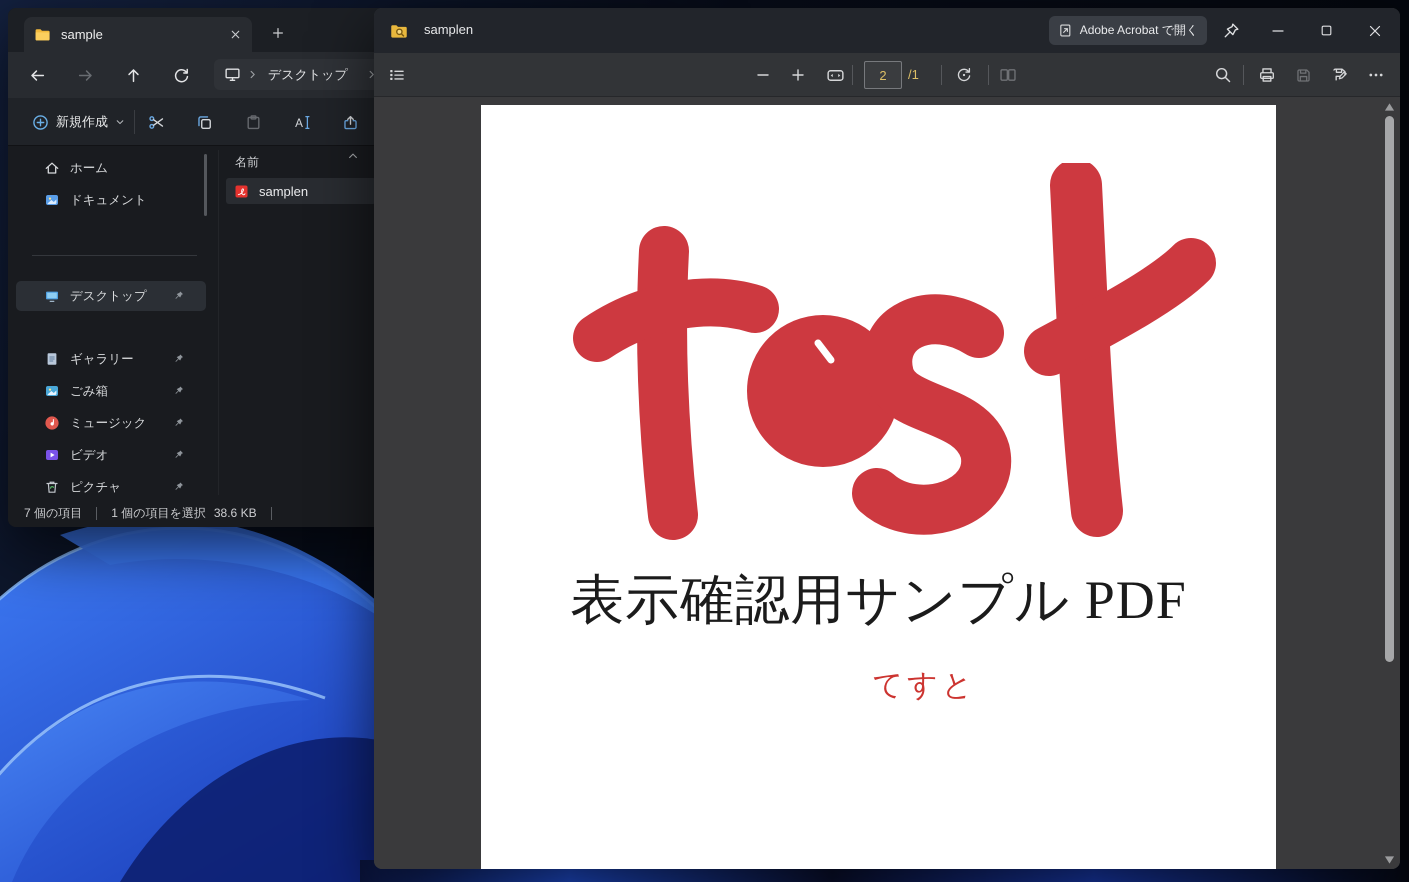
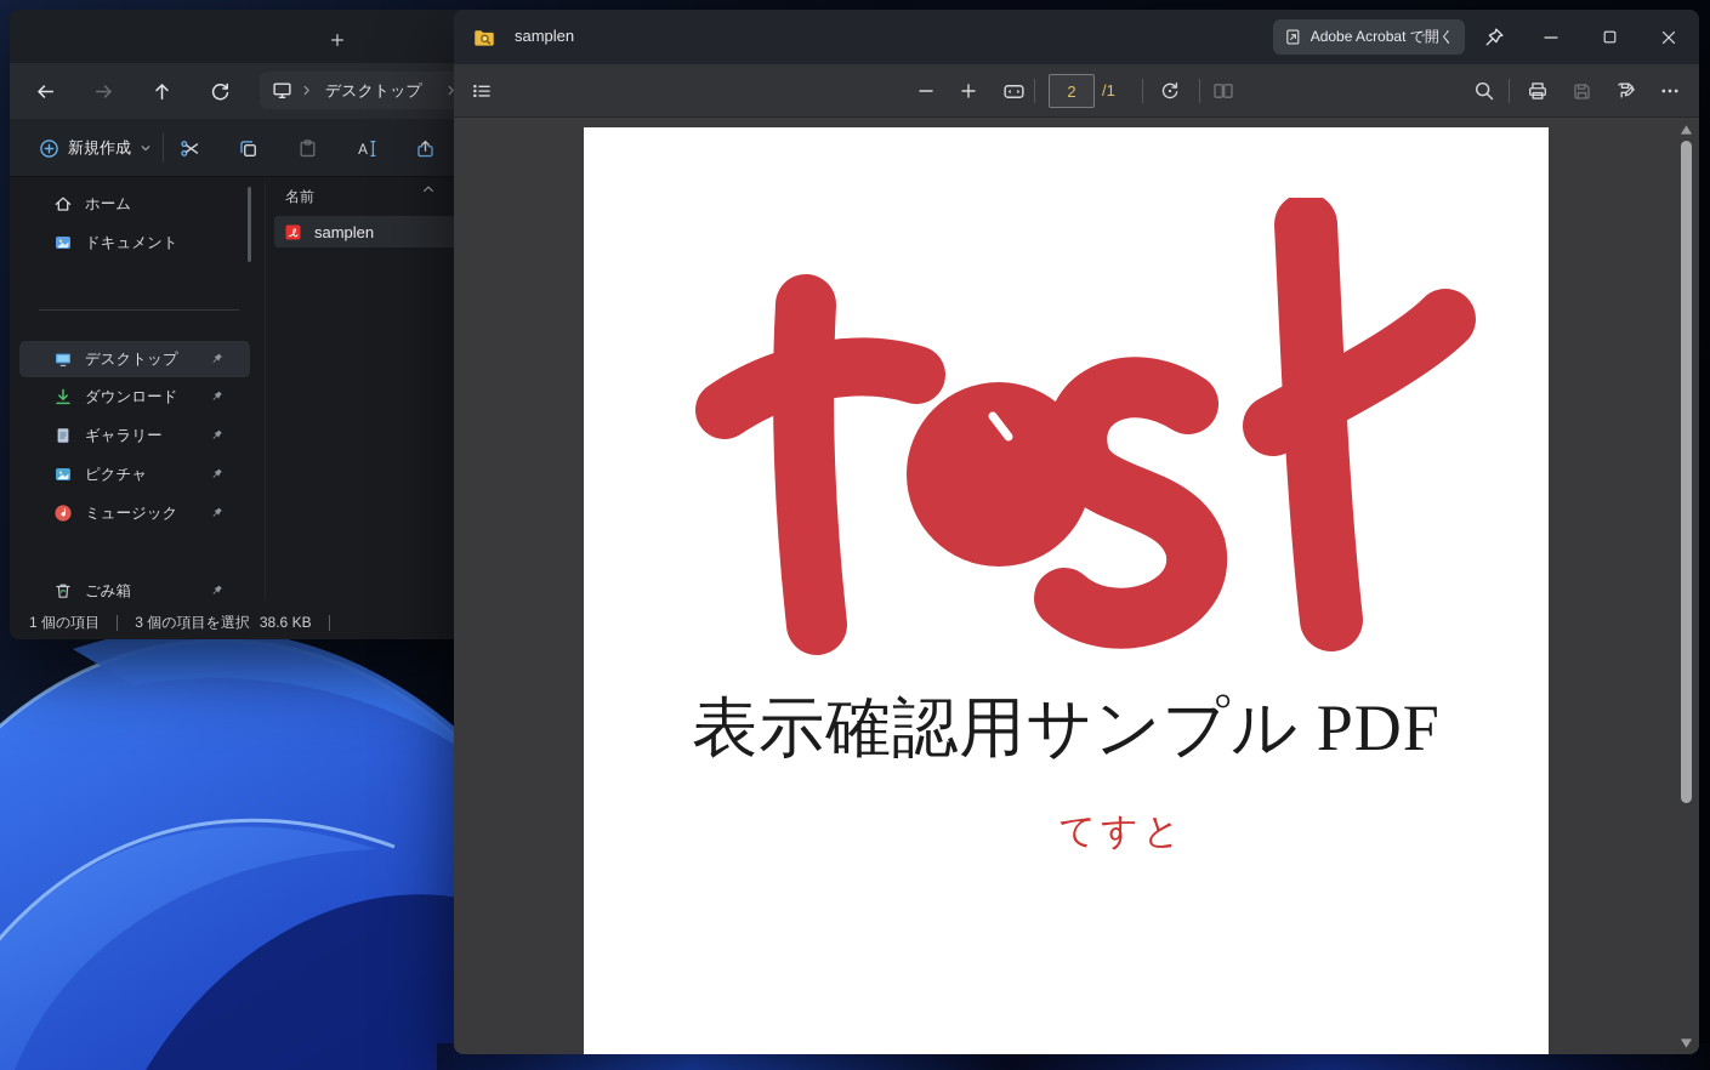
- sample
  デスクトップ
  新規作成
  A
  ホーム
  ドキュメント
  デスクトップ
+ ダウンロード
  ギャラリー
- ごみ箱
+ ピクチャ
  ミュージック
- ビデオ
- ピクチャ
+ ごみ箱
  名前
  samplen
- 7 個の項目
+ 1 個の項目
- 1 個の項目を選択
+ 3 個の項目を選択
  38.6 KB
  samplen
  Adobe Acrobat で開く
  2
  /1
  表示確認用サンプル PDF
  てすと
